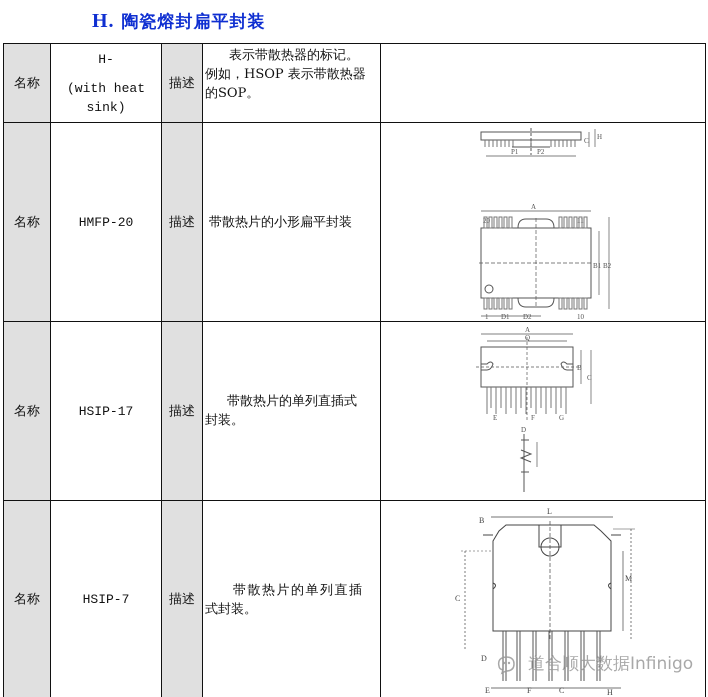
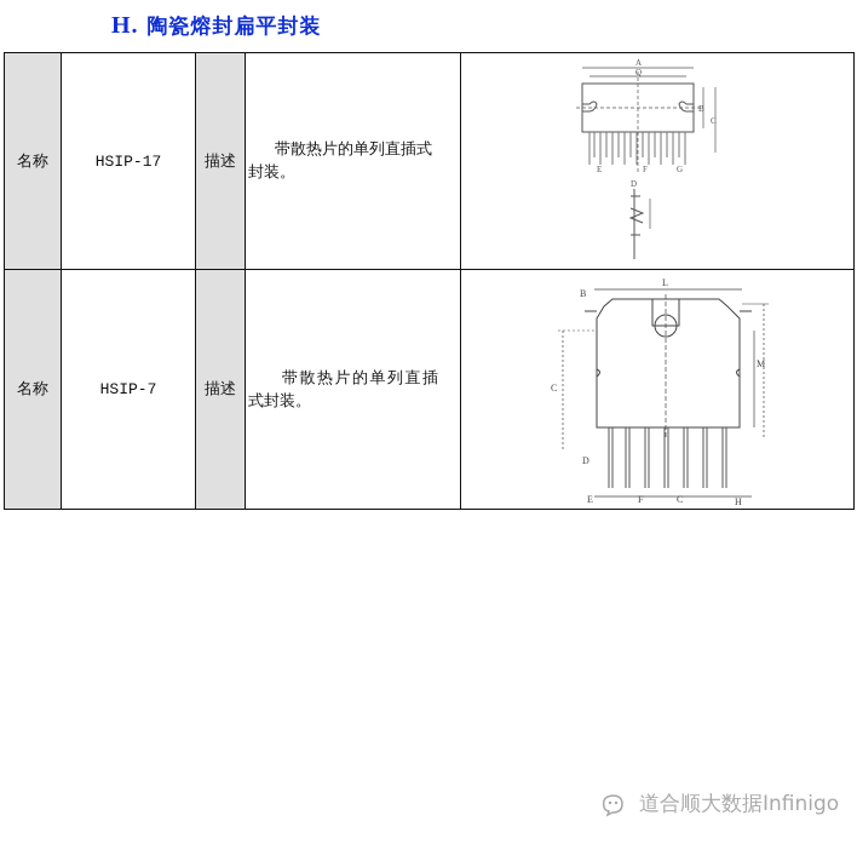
  H. 陶瓷熔封扁平封装
- 名称	H- (with heat sink)	描述	表示带散热器的标记。 例如，HSOP 表示带散热器 的SOP。
- 名称	HMFP-20	描述	带散热片的小形扁平封装	P1 P2 C H A 20 11 B1 B2 1 D1 D2 10
  名称	HSIP-17	描述	带散热片的单列直插式 封装。	A Q B C E F G D
  名称	HSIP-7	描述	带散热片的单列直插 式封装。	B L C M D E F C H
  道合顺大数据Infinigo
